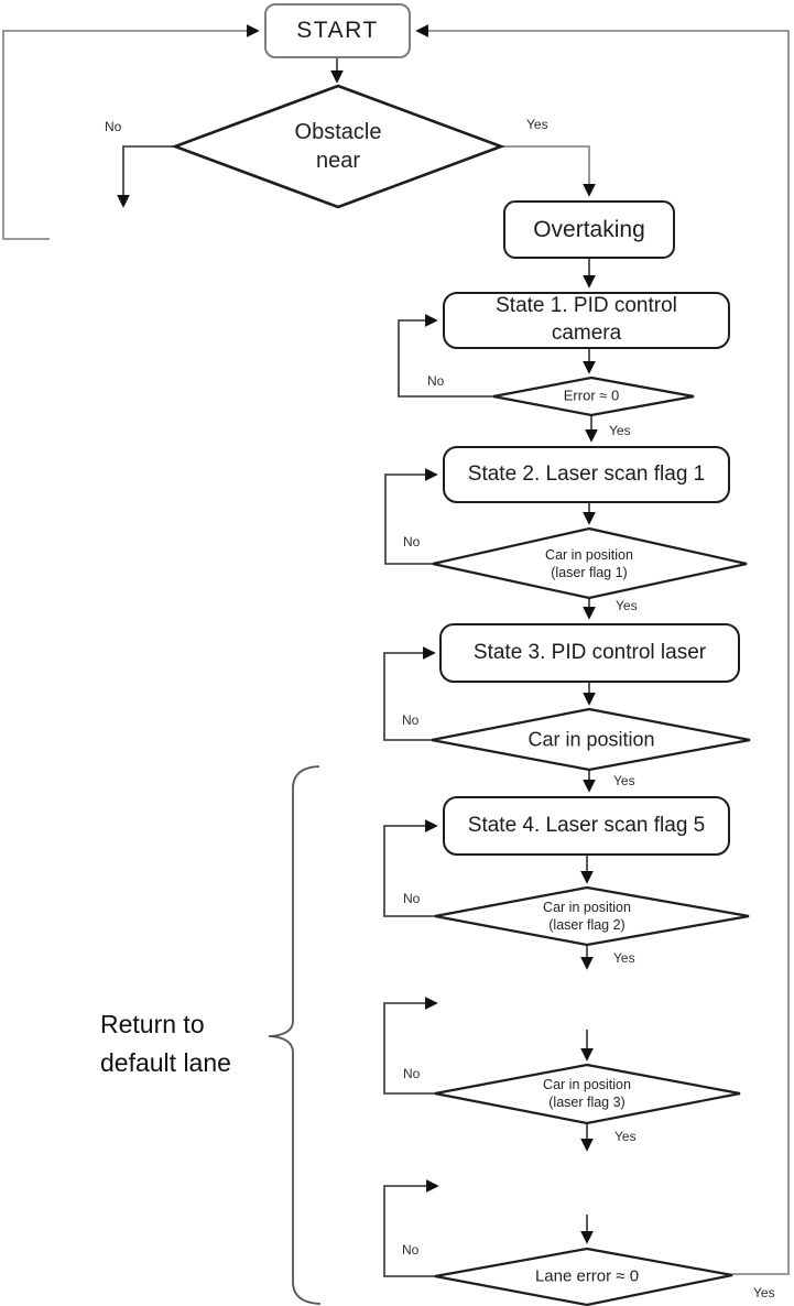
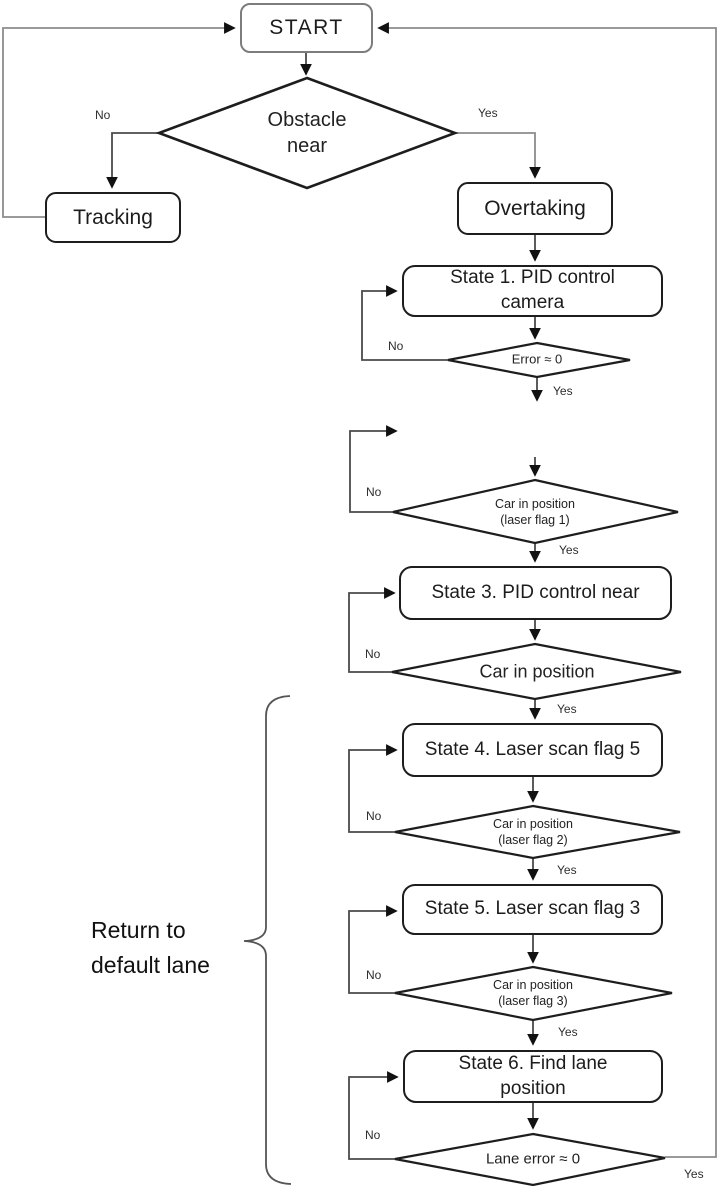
  START
+ Tracking
  Overtaking
  State 1. PID control camera
- State 2. Laser scan flag 1
- State 3. PID control laser
+ State 3. PID control near
  State 4. Laser scan flag 5
+ State 5. Laser scan flag 3
+ State 6. Find lane position
  Obstacle near
  Error ≈ 0
  Car in position (laser flag 1)
  Car in position
  Car in position (laser flag 2)
  Car in position (laser flag 3)
  Lane error ≈ 0
  No
  Yes
  No
  Yes
  No
  Yes
  No
  Yes
  No
  Yes
  No
  Yes
  No
  Yes
  Return to default lane
